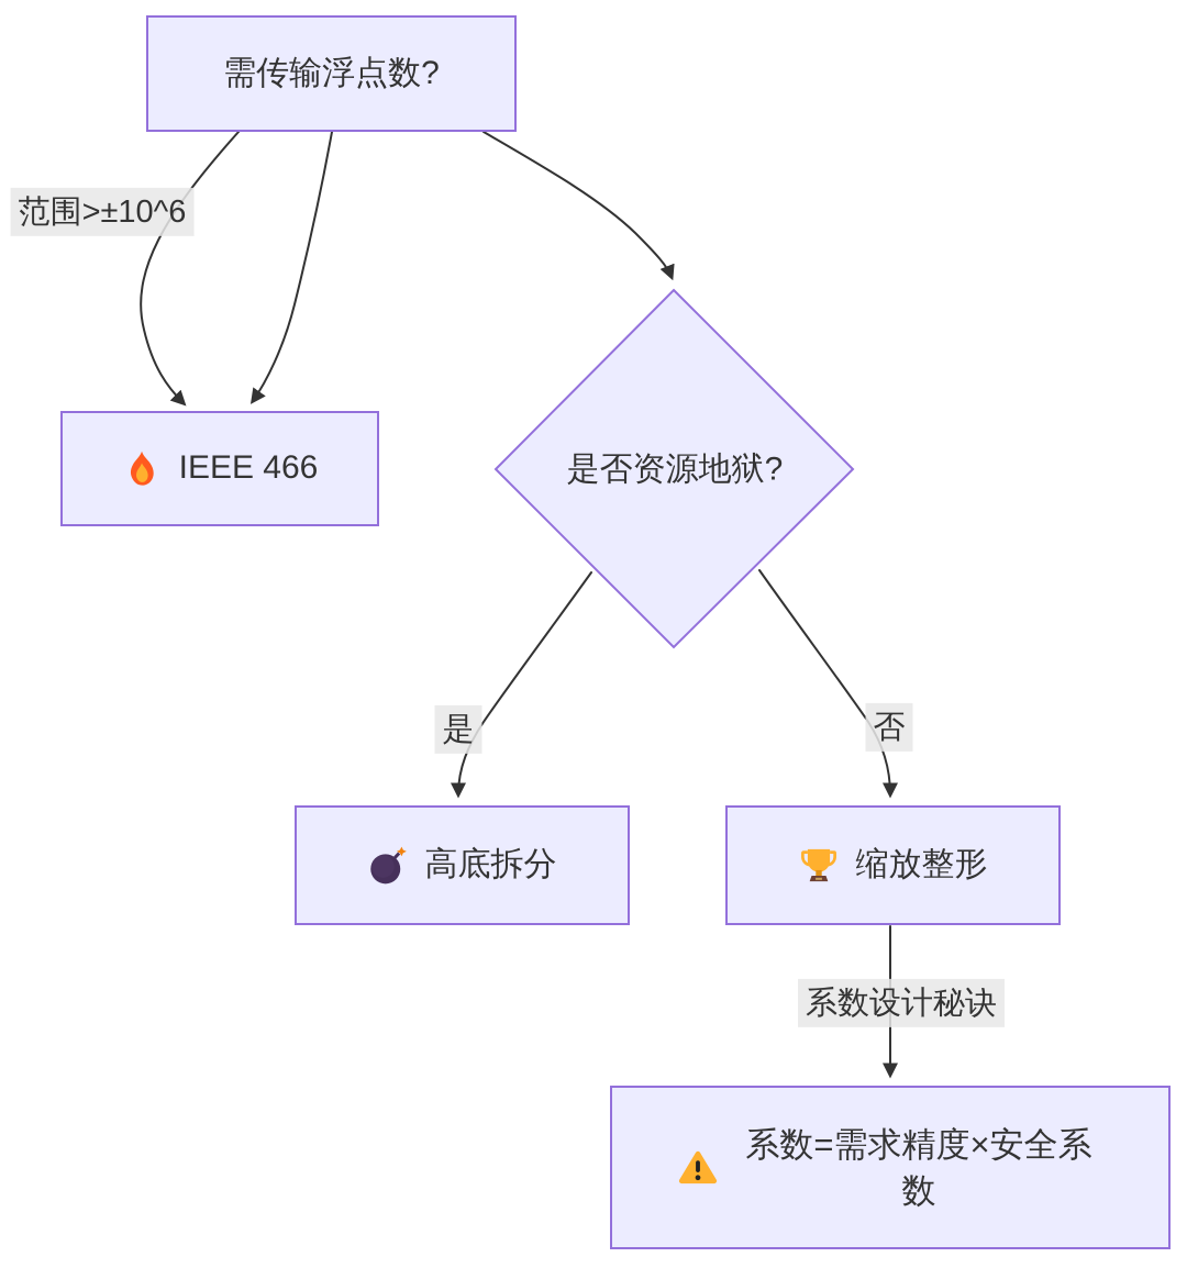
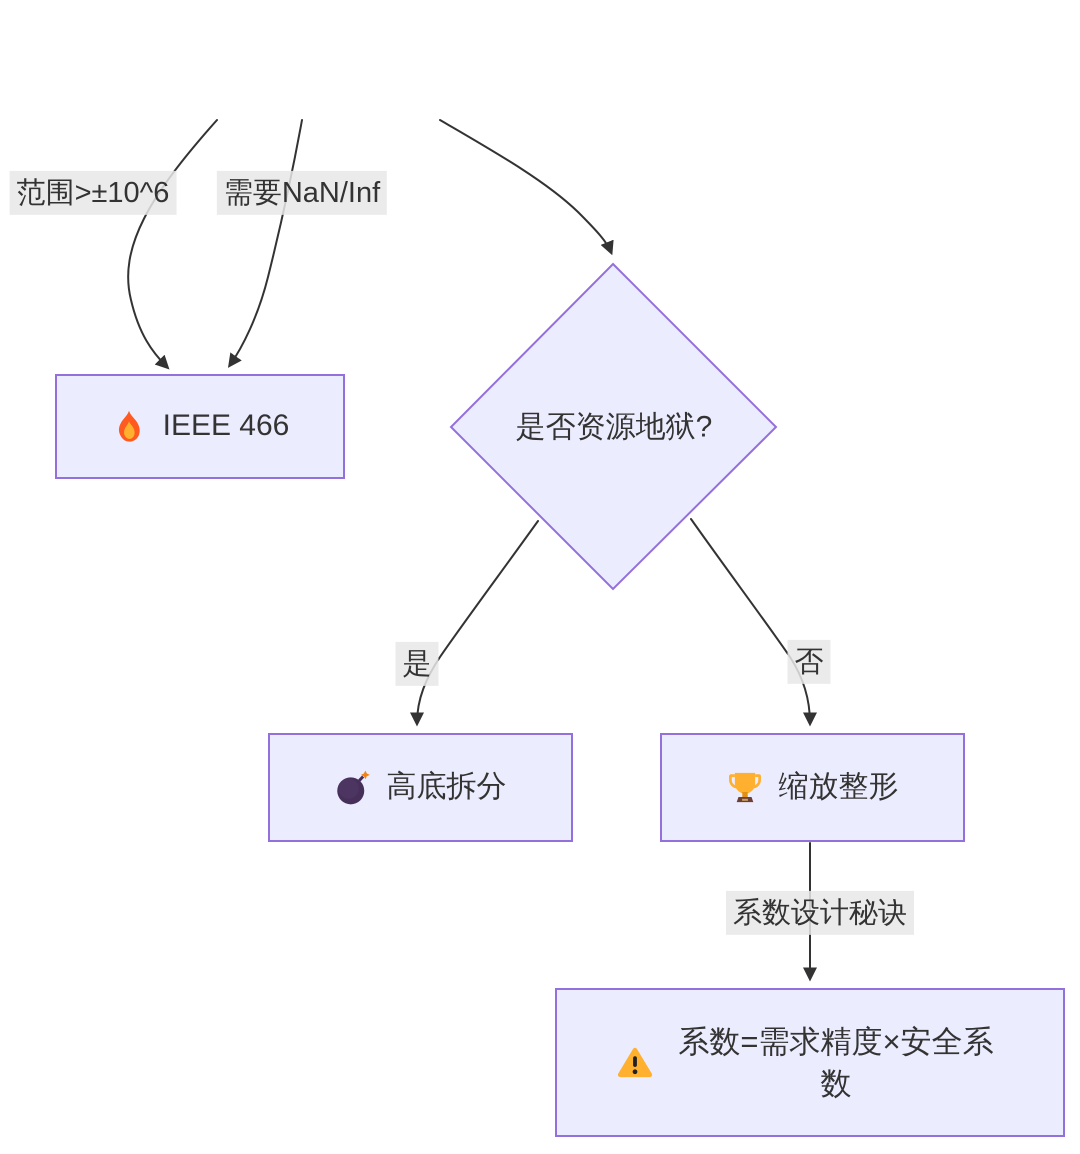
- 需传输浮点数?
  IEEE 466
  是否资源地狱?
  高底拆分
  缩放整形
  系数=需求精度×安全系数
  范围>±10^6
+ 需要NaN/Inf
  是
  否
  系数设计秘诀
